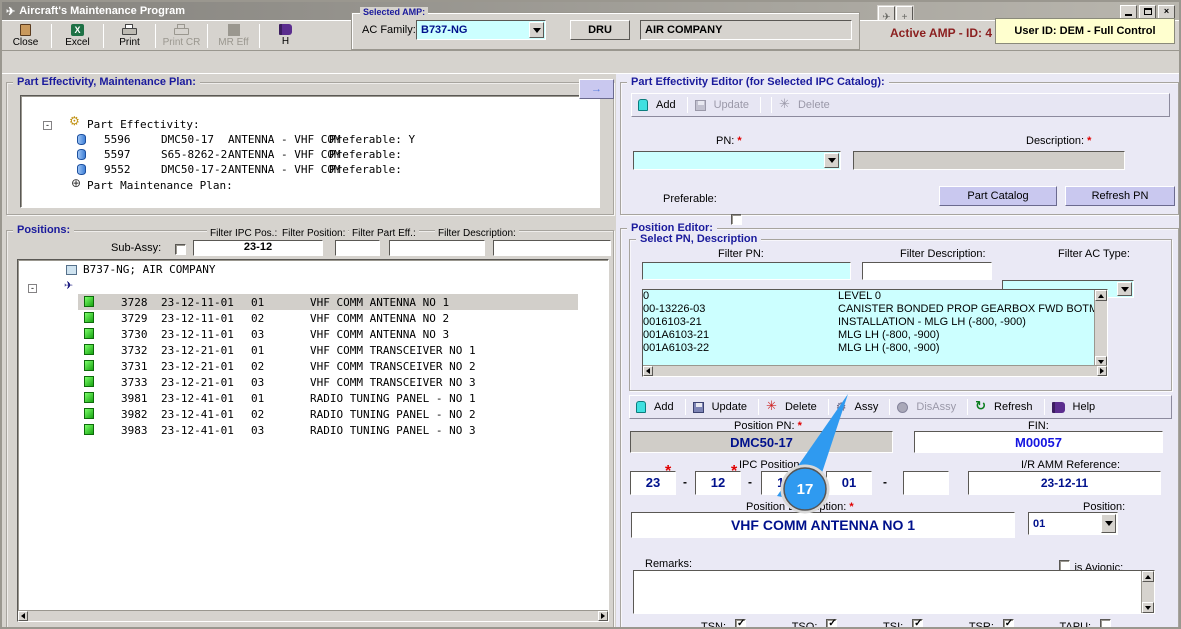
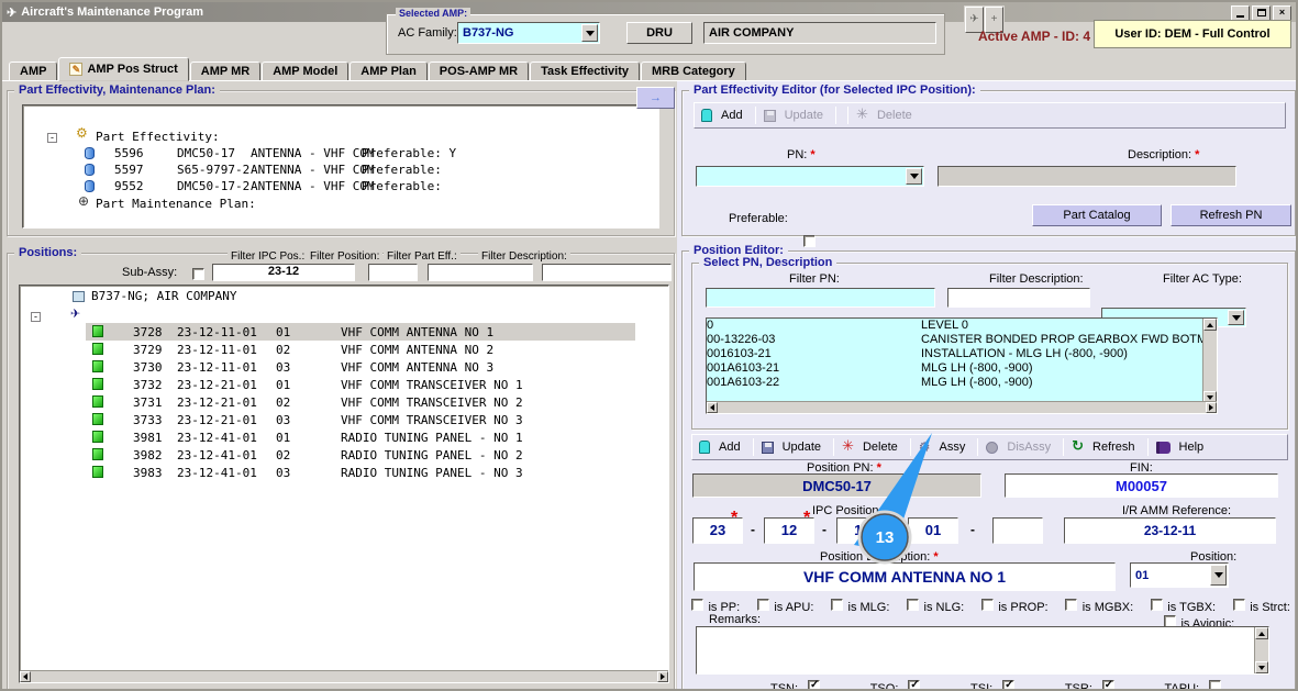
  ✈
  Aircraft's Maintenance Program
  ✈
  +
  ×
- Close
- X
- Excel
- Print
- Print CR
- MR Eff
- H
  Selected AMP:
  AC Family:
  B737-NG
  DRU
  AIR COMPANY
  Active AMP - ID: 4
  User ID: DEM - Full Control
+ AMP
+ ✎
+ AMP Pos Struct
+ AMP MR
+ AMP Model
+ AMP Plan
+ POS-AMP MR
+ Task Effectivity
+ MRB Category
  Part Effectivity, Maintenance Plan:
  -
  ⚙
  Part Effectivity:
  5596
  DMC50-17
  ANTENNA - VHF COM
  Preferable: Y
  5597
- S65-8262-2
+ S65-9797-2
  ANTENNA - VHF COM
  Preferable:
  9552
  DMC50-17-2
  ANTENNA - VHF COM
  Preferable:
  ⊕
  Part Maintenance Plan:
  →
  Positions:
  Filter IPC Pos.:
  Filter Position:
  Filter Part Eff.:
  Filter Description:
  Sub-Assy:
  23-12
  B737-NG; AIR COMPANY
  -
  ✈
  3728
  23-12-11-01
  01
  VHF COMM ANTENNA NO 1
  3729
  23-12-11-01
  02
  VHF COMM ANTENNA NO 2
  3730
  23-12-11-01
  03
  VHF COMM ANTENNA NO 3
  3732
  23-12-21-01
  01
  VHF COMM TRANSCEIVER NO 1
  3731
  23-12-21-01
  02
  VHF COMM TRANSCEIVER NO 2
  3733
  23-12-21-01
  03
  VHF COMM TRANSCEIVER NO 3
  3981
  23-12-41-01
  01
  RADIO TUNING PANEL - NO 1
  3982
  23-12-41-01
  02
  RADIO TUNING PANEL - NO 2
  3983
  23-12-41-01
  03
  RADIO TUNING PANEL - NO 3
- Part Effectivity Editor (for Selected IPC Catalog):
+ Part Effectivity Editor (for Selected IPC Position):
  Add
  Update
  ✳
  Delete
  PN: *
  Description: *
  Preferable:
  Part Catalog
  Refresh PN
  Position Editor:
  Select PN, Description
  Filter PN:
  Filter Description:
  Filter AC Type:
  0
  LEVEL 0
  00-13226-03
  CANISTER BONDED PROP GEARBOX FWD BOT
  0016103-21
  INSTALLATION - MLG LH (-800, -900)
  001A6103-21
  MLG LH (-800, -900)
  001A6103-22
  MLG LH (-800, -900)
  Add
  Update
  ✳
  Delete
  Assy
  DisAssy
  ↻
  Refresh
  Help
  Position PN: *
  DMC50-17
  FIN:
  M00057
  IPC Position
  I/R AMM Reference:
  23
  -
  12
  -
  01
  -
  23-12-11
  Positionption: *
  Position:
  VHF COMM ANTENNA NO 1
  01
+ is PP:
+ is APU:
+ is MLG:
+ is NLG:
+ is PROP:
+ is MGBX:
+ is TGBX:
+ is Strct:
  Remarks:
  is Avionic:
- 17
+ 13
